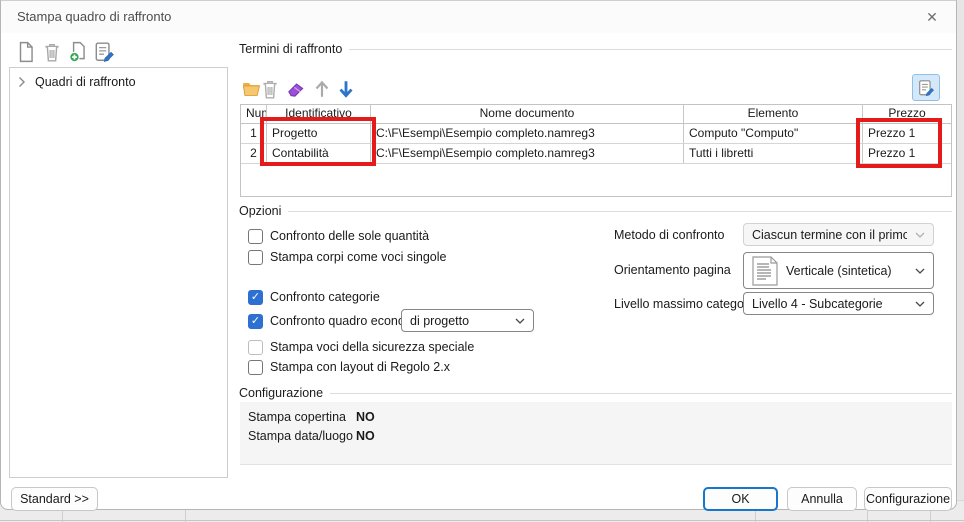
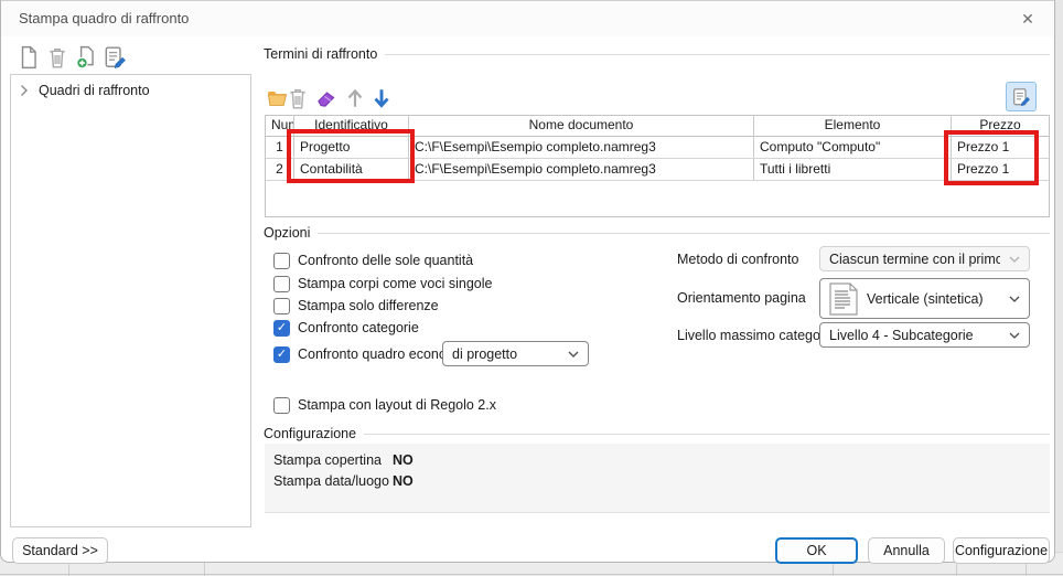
  Stampa quadro di raffronto
  ✕
  Quadri di raffronto
  Termini di raffronto
  Num
  Identificativo
  Nome documento
  Elemento
  Prezzo
  1
  Progetto
  C:\F\Esempi\Esempio completo.namreg3
  Computo "Computo"
  Prezzo 1
  2
  Contabilità
  C:\F\Esempi\Esempio completo.namreg3
  Tutti i libretti
  Prezzo 1
  Opzioni
  Confronto delle sole quantità
  Stampa corpi come voci singole
+ Stampa solo differenze
  Confronto categorie
  Confronto quadro econ
  di progetto
- Stampa voci della sicurezza speciale
  Stampa con layout di Regolo 2.x
  Metodo di confronto
  Ciascun termine con il primo
  Orientamento pagina
  Verticale (sintetica)
  Livello massimo catego
  Livello 4 - Subcategorie
  Configurazione
  Stampa copertina
  NO
  Stampa data/luogo
  NO
  Standard >>
  OK
  Annulla
  Configurazione
